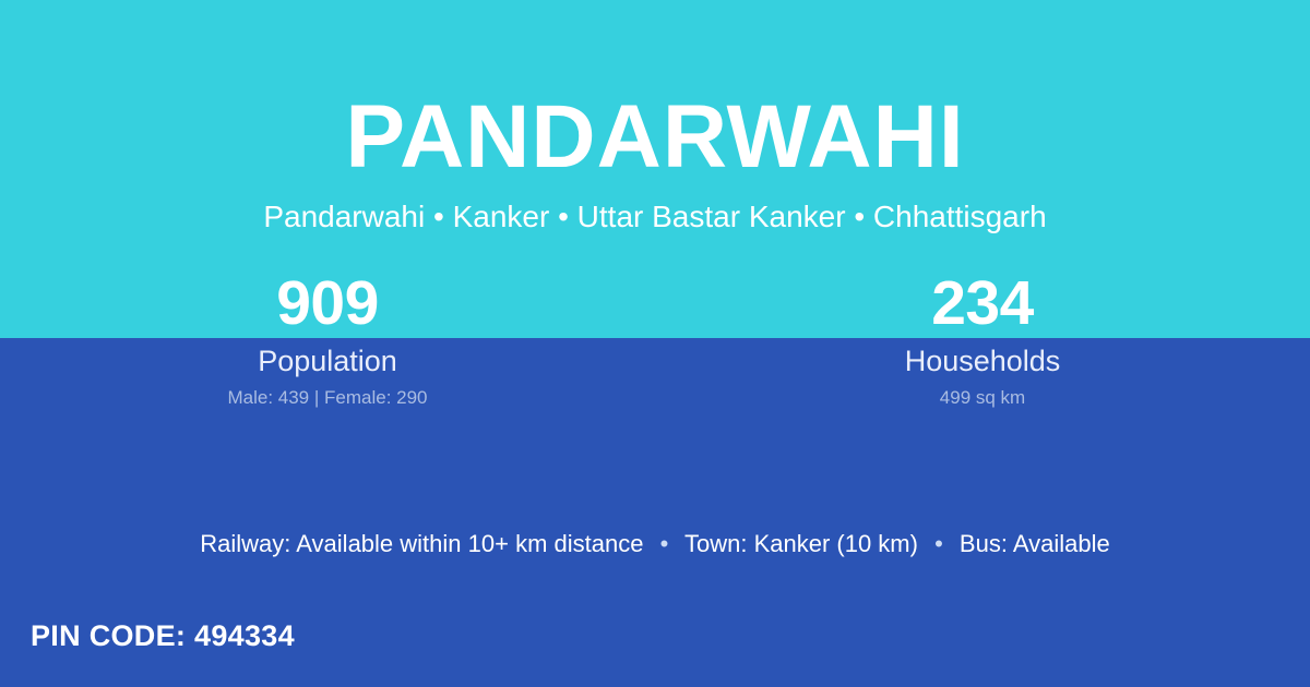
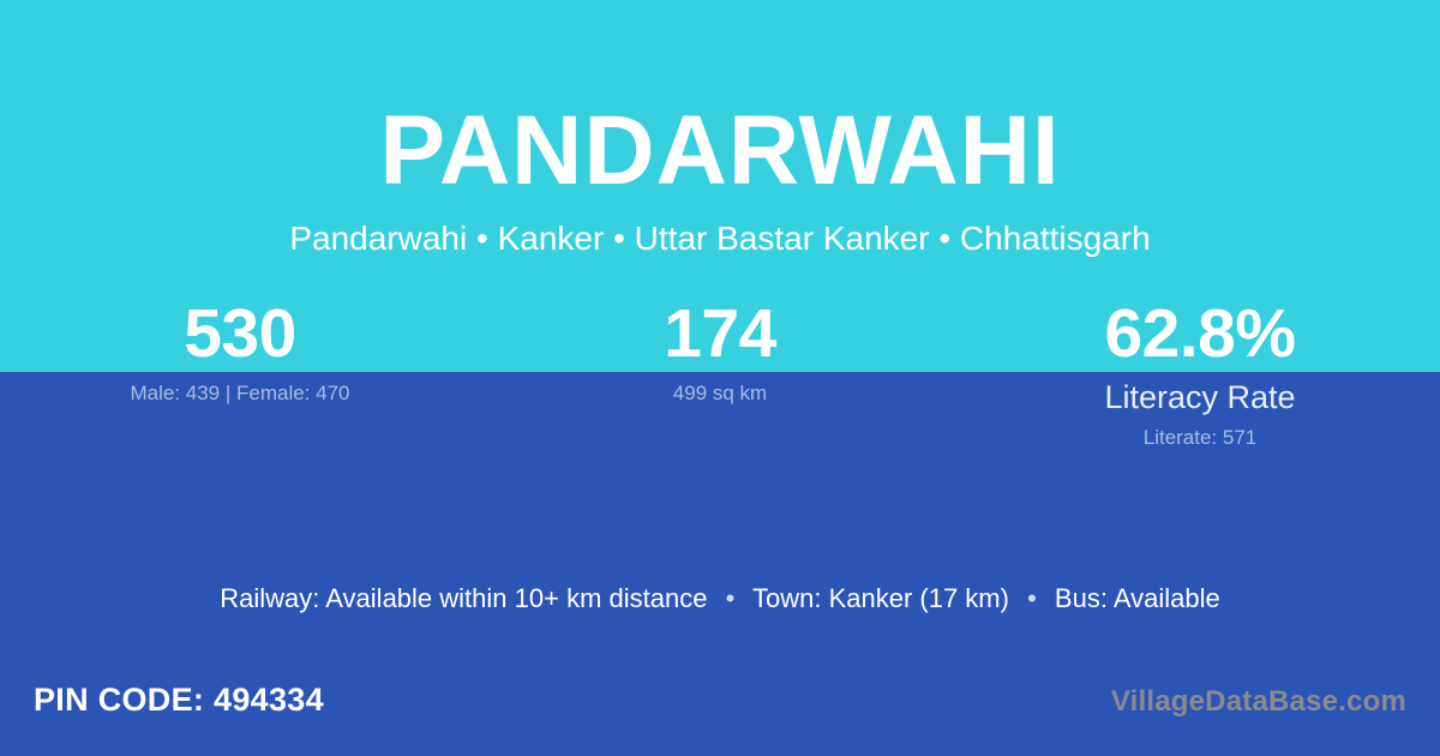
  PANDARWAHI
  Pandarwahi • Kanker • Uttar Bastar Kanker • Chhattisgarh
- 909
+ 530
- Population
- Male: 439 | Female: 290
+ Male: 439 | Female: 470
- 234
+ 174
- Households
  499 sq km
+ 62.8%
+ Literacy Rate
+ Literate: 571
- Railway: Available within 10+ km distance • Town: Kanker (10 km) • Bus: Available
+ Railway: Available within 10+ km distance • Town: Kanker (17 km) • Bus: Available
  PIN CODE: 494334
+ VillageDataBase.com
